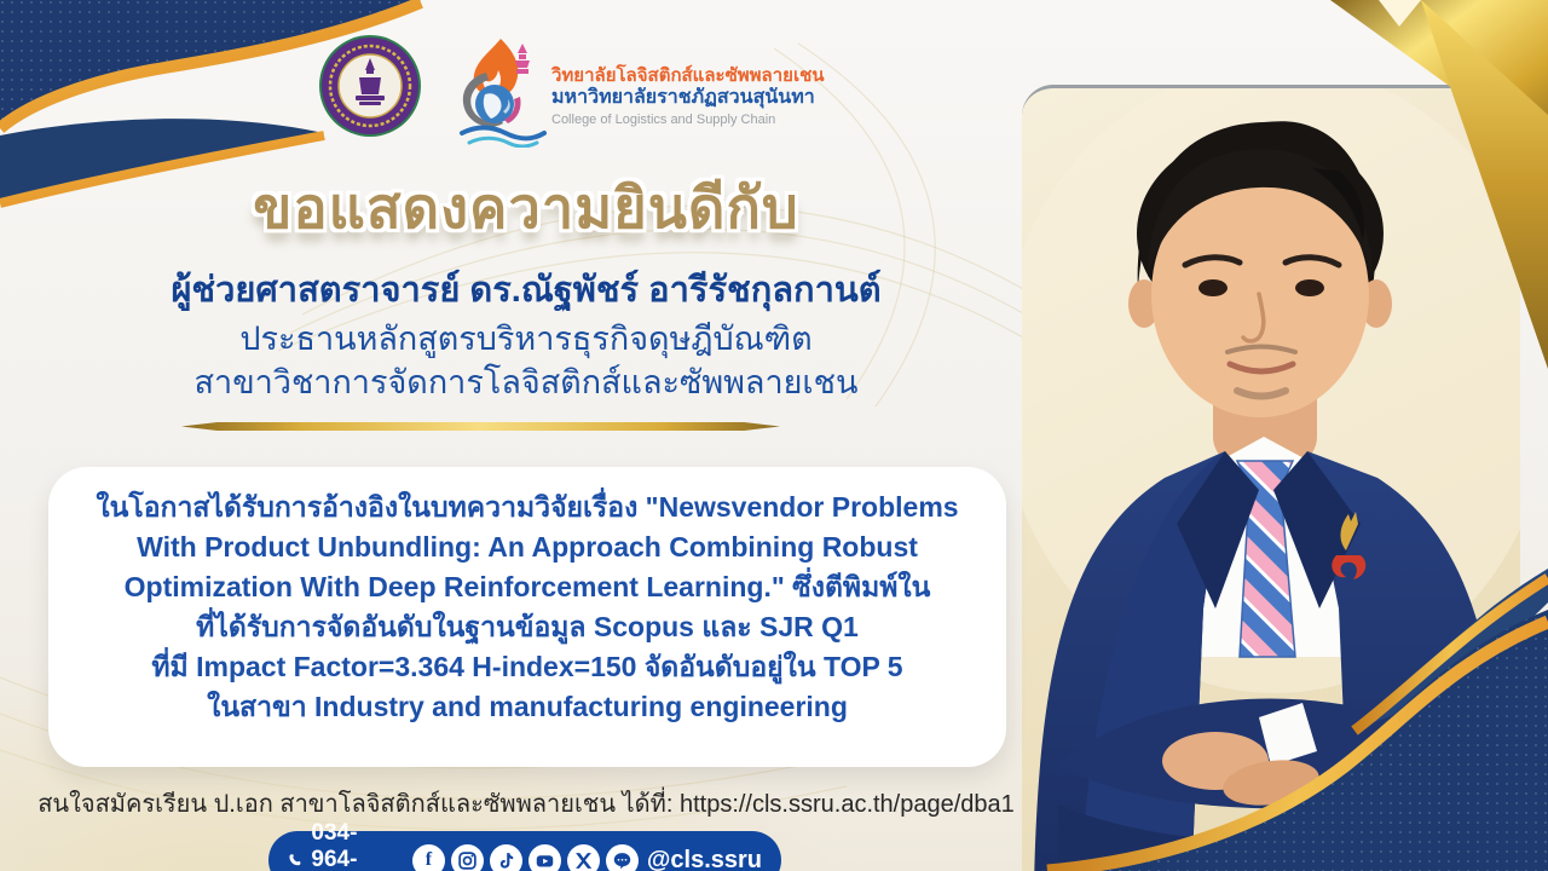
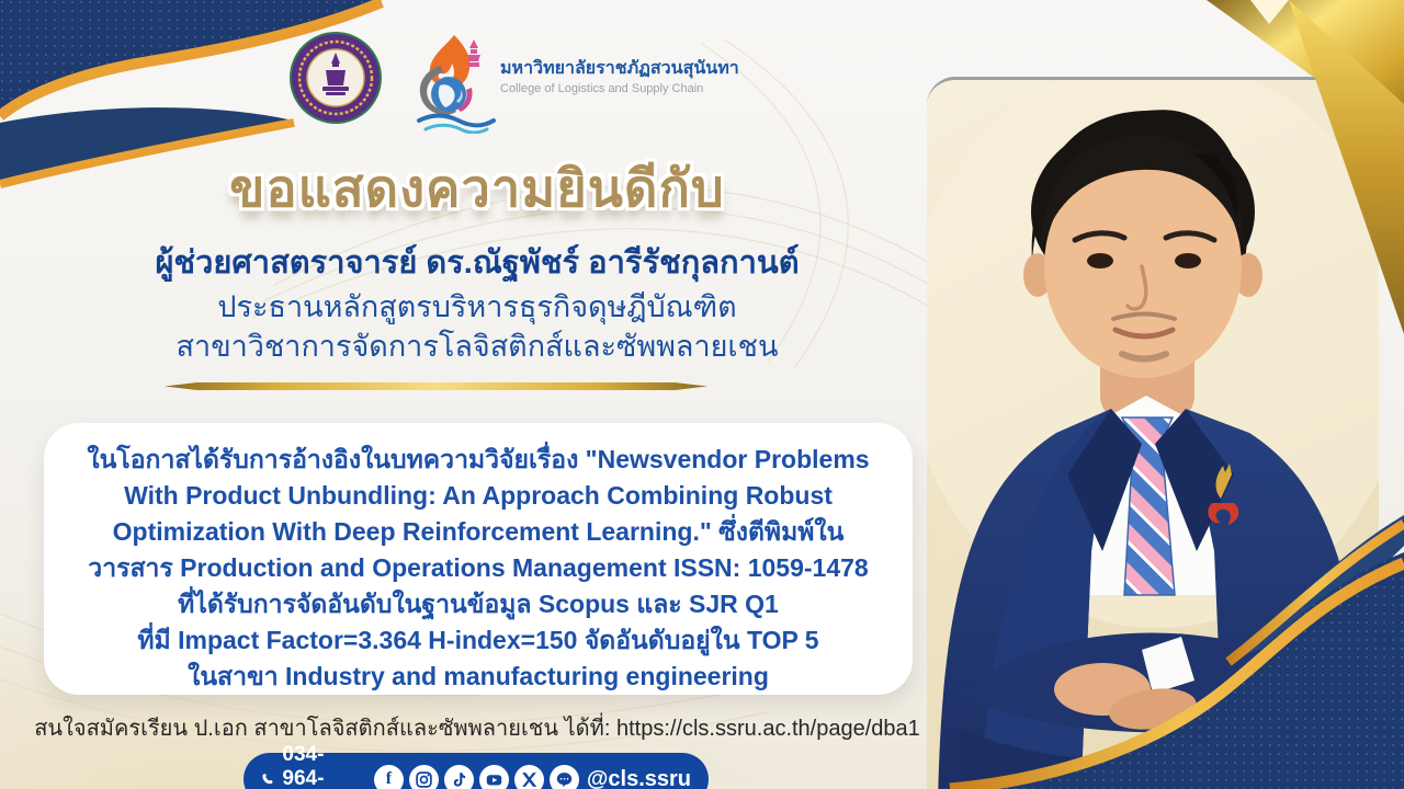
- วิทยาลัยโลจิสติกส์และซัพพลายเชน
  มหาวิทยาลัยราชภัฏสวนสุนันทา
  College of Logistics and Supply Chain
  ขอแสดงความยินดีกับ
  ผู้ช่วยศาสตราจารย์ ดร.ณัฐพัชร์ อารีรัชกุลกานต์
  ประธานหลักสูตรบริหารธุรกิจดุษฎีบัณฑิต
  สาขาวิชาการจัดการโลจิสติกส์และซัพพลายเชน
  ในโอกาสได้รับการอ้างอิงในบทความวิจัยเรื่อง "Newsvendor Problems
  With Product Unbundling: An Approach Combining Robust
  Optimization With Deep Reinforcement Learning." ซึ่งตีพิมพ์ใน
+ วารสาร Production and Operations Management ISSN: 1059-1478
  ที่ได้รับการจัดอันดับในฐานข้อมูล Scopus และ SJR Q1
  ที่มี Impact Factor=3.364 H-index=150 จัดอันดับอยู่ใน TOP 5
  ในสาขา Industry and manufacturing engineering
  สนใจสมัครเรียน ป.เอก สาขาโลจิสติกส์และซัพพลายเชน ได้ที่: https://cls.ssru.ac.th/page/dba1
  034-964-
  f
  @cls.ssru
